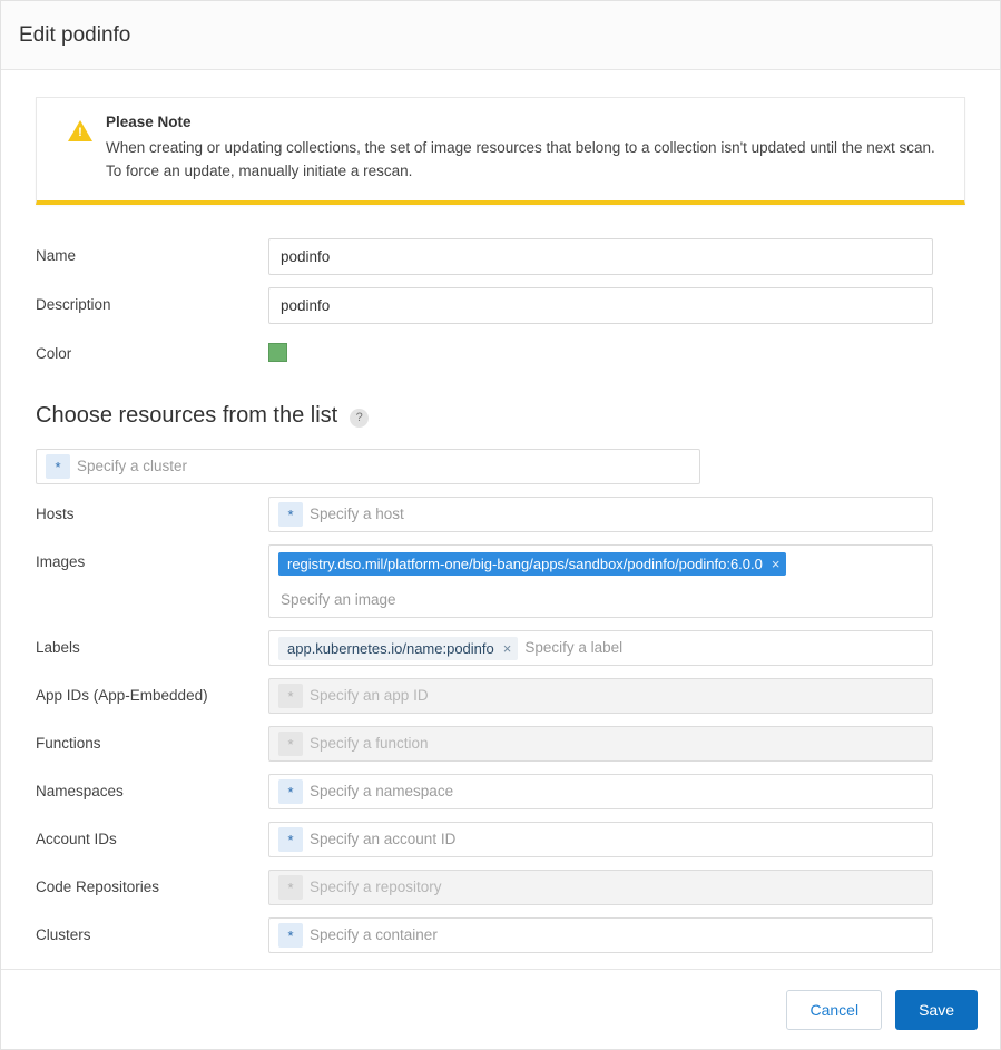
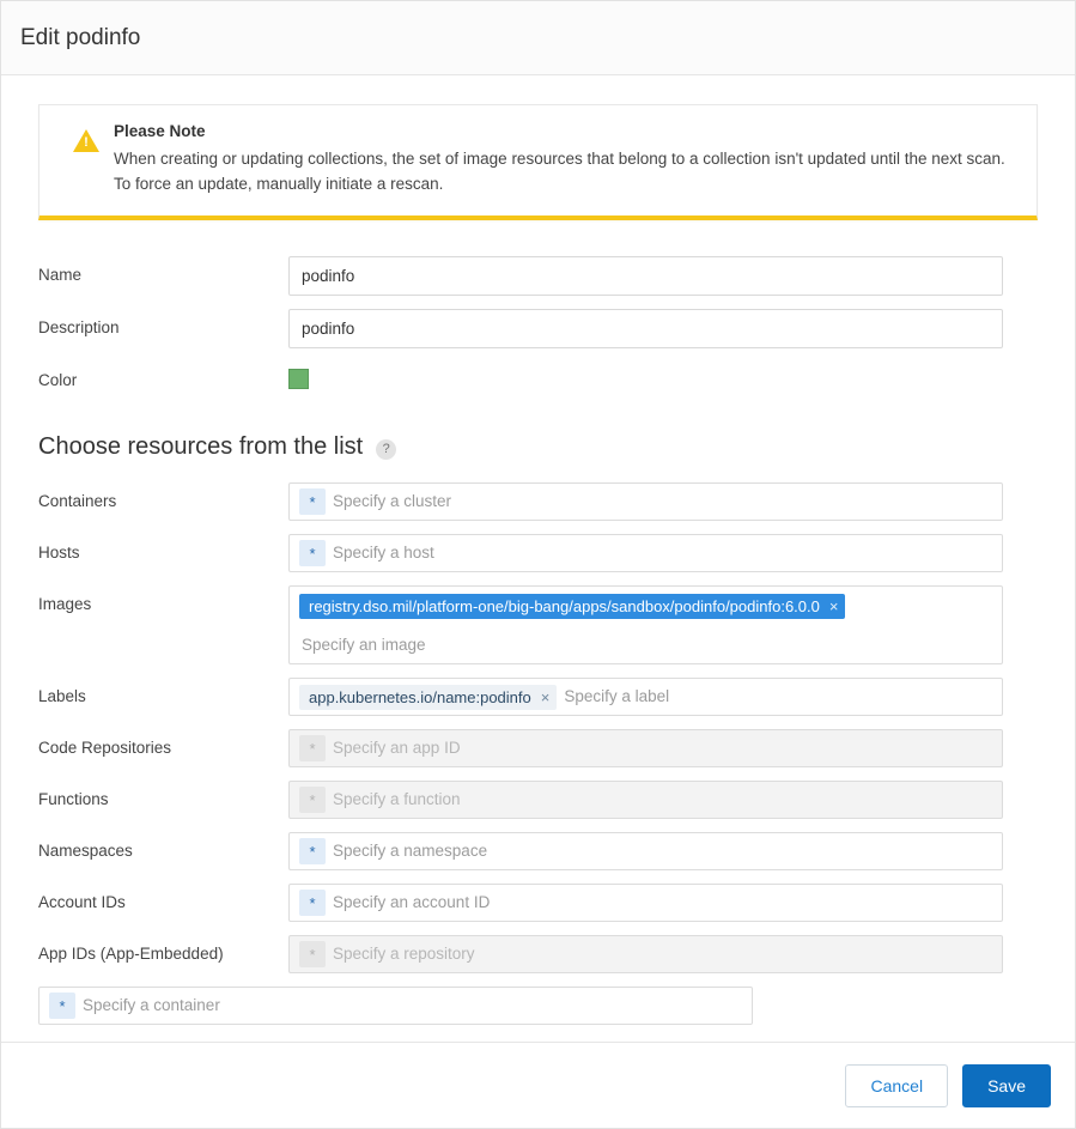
  Edit podinfo
  Please Note
  When creating or updating collections, the set of image resources that belong to a collection isn't updated until the next scan. To force an update, manually initiate a rescan.
  Name
  podinfo
  Description
  podinfo
  Color
  Choose resources from the list
  ?
+ Containers
  *
  Specify a cluster
  Hosts
  *
  Specify a host
  Images
  registry.dso.mil/platform-one/big-bang/apps/sandbox/podinfo/podinfo:6.0.0
  ×
  Specify an image
  Labels
  app.kubernetes.io/name:podinfo
  ×
  Specify a label
- App IDs (App-Embedded)
+ Code Repositories
  *
  Specify an app ID
  Functions
  *
  Specify a function
  Namespaces
  *
  Specify a namespace
  Account IDs
  *
  Specify an account ID
- Code Repositories
+ App IDs (App-Embedded)
  *
  Specify a repository
- Clusters
  *
  Specify a container
  Cancel
  Save
